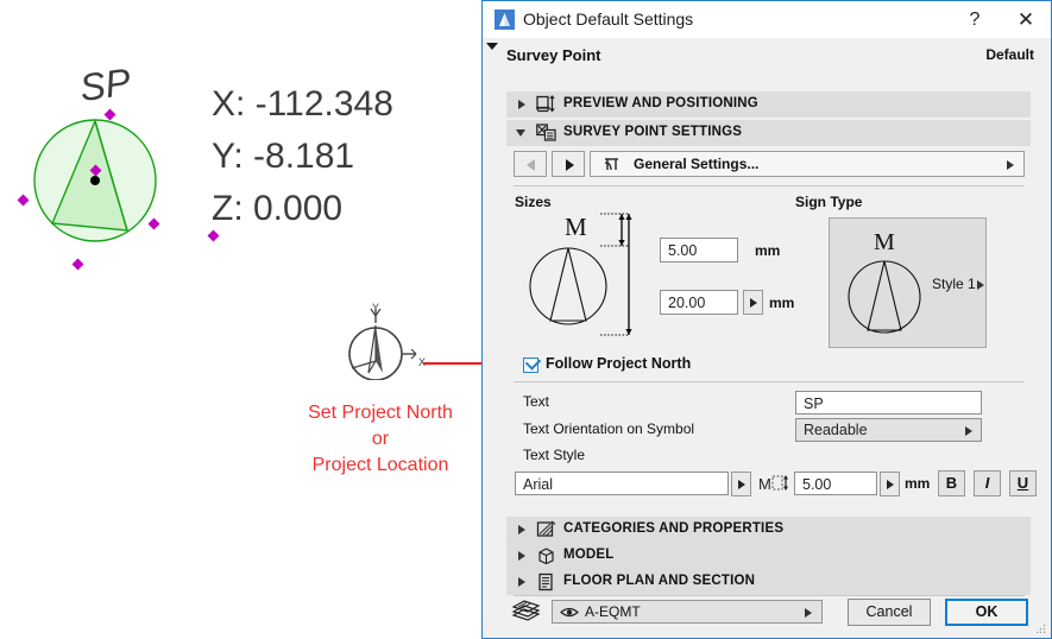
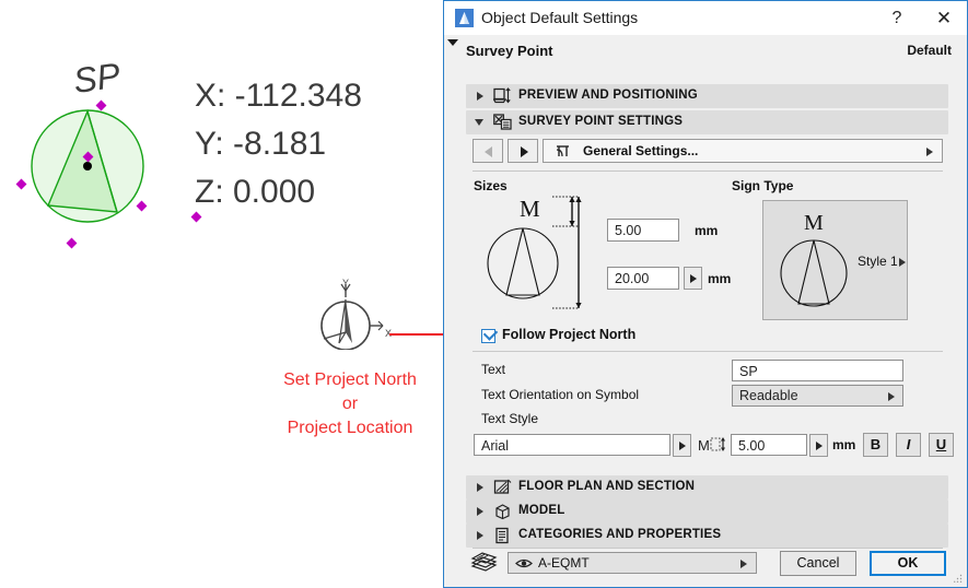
  X: -112.348
  Y: -8.181
  Z: 0.000
  Y
  X
  Set Project North
  or
  Project Location
  Object Default Settings
  ?
  ✕
  Survey Point
  Default
  PREVIEW AND POSITIONING
  SURVEY POINT SETTINGS
  General Settings...
  Sizes
  Sign Type
  M
  5.00
  mm
  20.00
  mm
  M
  Style 1
  Follow Project North
  Text
  SP
  Text Orientation on Symbol
  Readable
  Text Style
  Arial
  M
  5.00
  mm
  B
  I
  U
- CATEGORIES AND PROPERTIES
+ FLOOR PLAN AND SECTION
  MODEL
- FLOOR PLAN AND SECTION
+ CATEGORIES AND PROPERTIES
  A-EQMT
  Cancel
  OK
